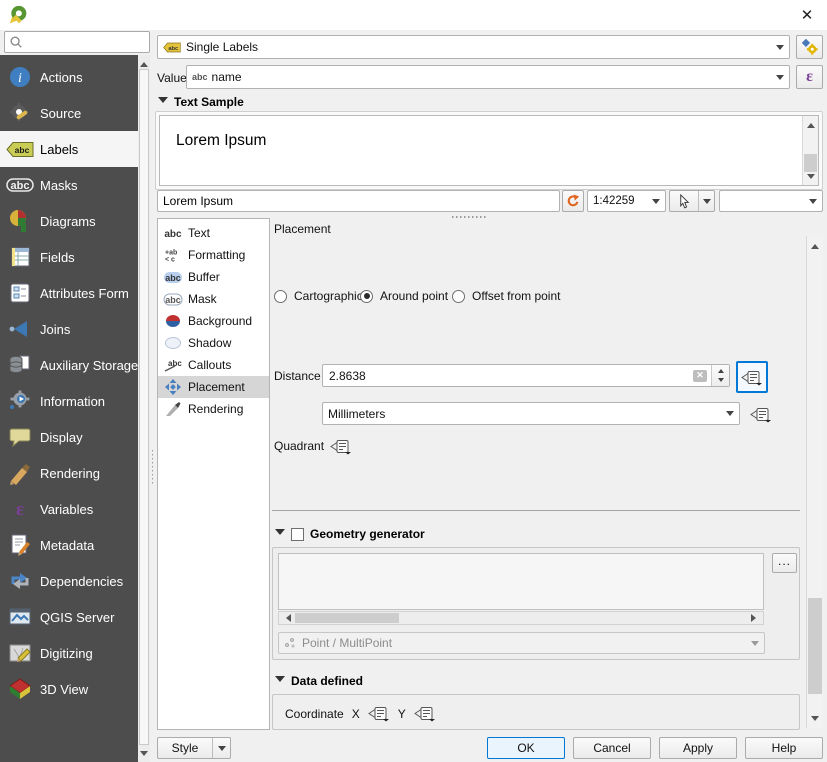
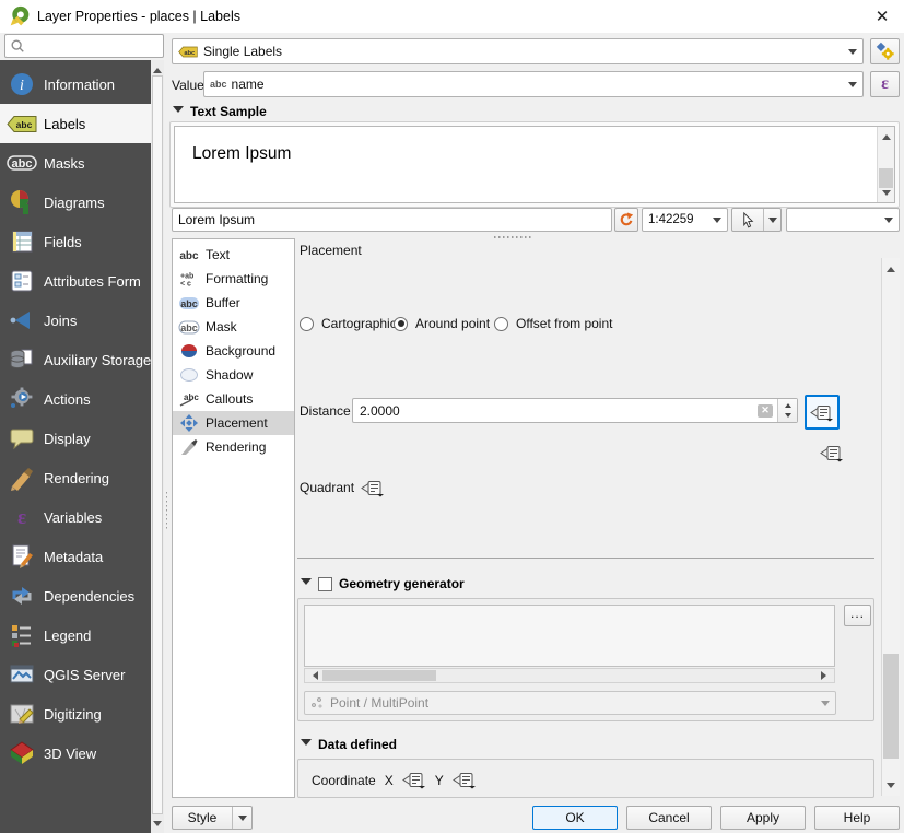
+ Layer Properties - places | Labels
  ✕
  i
- Actions
+ Information
- Source
  abc
  Labels
  abc
  Masks
  Diagrams
  Fields
  Attributes Form
  Joins
  Auxiliary Storage
- Information
+ Actions
  Display
  Rendering
  ε
  Variables
  Metadata
  Dependencies
+ Legend
  QGIS Server
  Digitizing
  3D View
  Single Labels
  Value
  abc
  name
  ε
  Text Sample
  Lorem Ipsum
  Lorem Ipsum
  1:42259
  abc
  Text
  Formatting
  abc
  Buffer
  abc
  Mask
  Background
  Shadow
  abc
  Callouts
  Placement
  Rendering
  Placement
  Cartographi
  Around point
  Offset from point
  Distance
- 2.8638
+ 2.0000
  ✕
- Millimeters
  Quadrant
  Geometry generator
  ...
  Point / MultiPoint
  Data defined
  Coordinate
  X
  Y
  Style
  OK
  Cancel
  Apply
  Help
